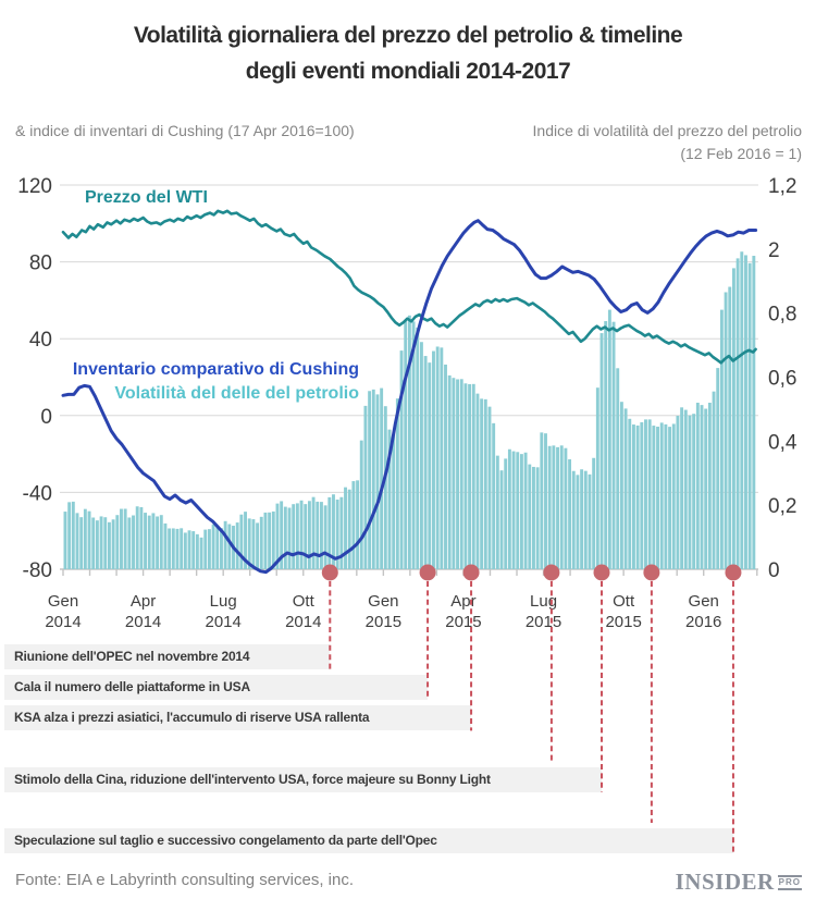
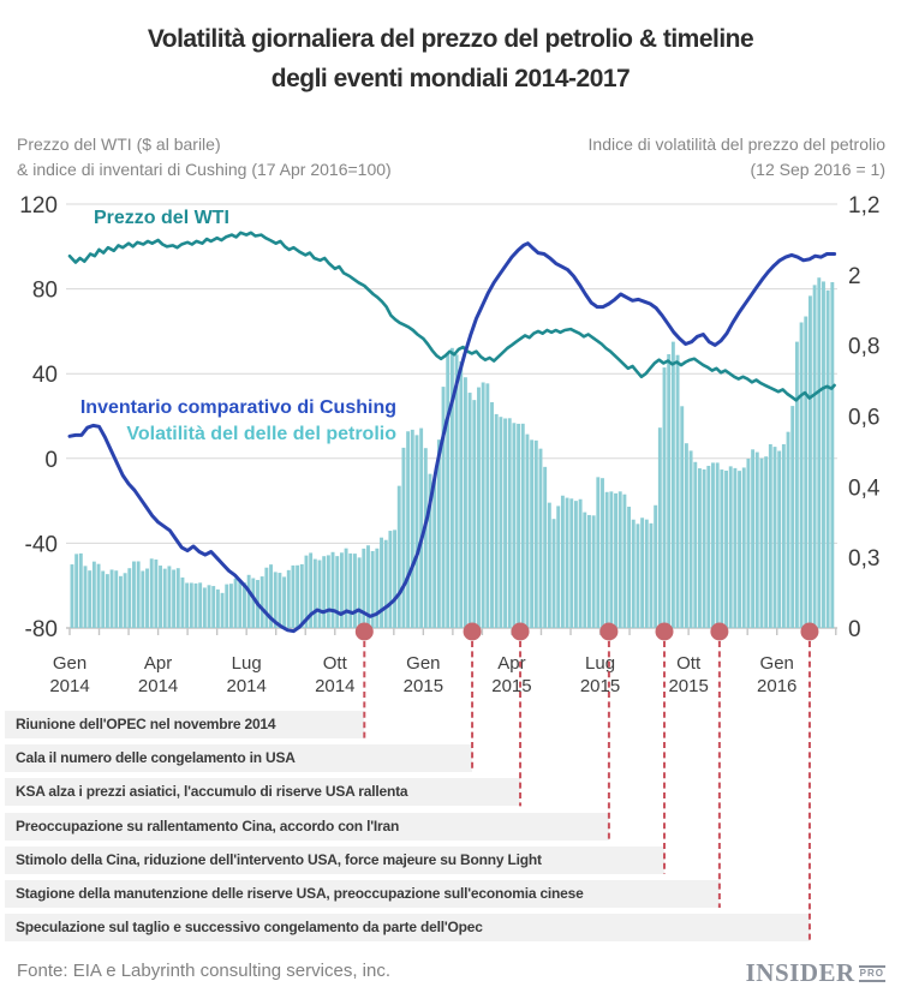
  Volatilità giornaliera del prezzo del petrolio & timeline
  degli eventi mondiali 2014-2017
+ Prezzo del WTI ($ al barile)
  & indice di inventari di Cushing (17 Apr 2016=100)
  Indice di volatilità del prezzo del petrolio
- (12 Feb 2016 = 1)
+ (12 Sep 2016 = 1)
  Riunione dell'OPEC nel novembre 2014
- Cala il numero delle piattaforme in USA
+ Cala il numero delle congelamento in USA
  KSA alza i prezzi asiatici, l'accumulo di riserve USA rallenta
+ Preoccupazione su rallentamento Cina, accordo con l'Iran
  Stimolo della Cina, riduzione dell'intervento USA, force majeure su Bonny Light
+ Stagione della manutenzione delle riserve USA, preoccupazione sull'economia cinese
  Speculazione sul taglio e successivo congelamento da parte dell'Opec
  120
  80
  40
  0
  -40
  -80
  1,2
  2
  0,8
  0,6
  0,4
- 0,2
+ 0,3
  0
  Gen
  2014
  Apr
  2014
  Lug
  2014
  Ott
  2014
  Gen
  2015
  Apr
  2015
  2015
  Ott
  2015
  Gen
  2016
  Prezzo del WTI
  Inventario comparativo di Cushing
  Volatilità del delle del petrolio
  Fonte: EIA e Labyrinth consulting services, inc.
  INSIDER
  PRO
